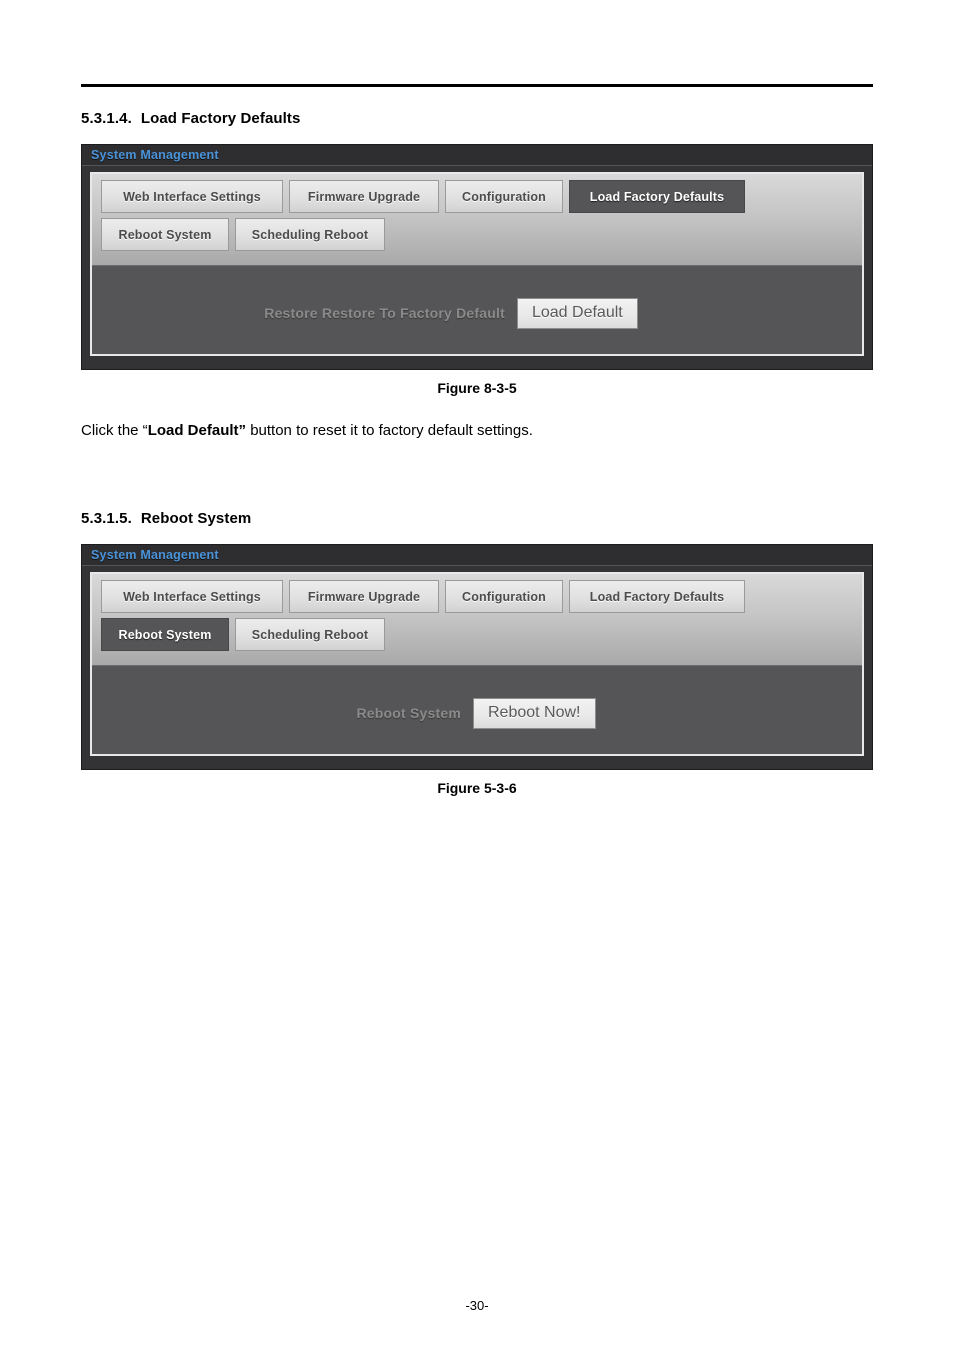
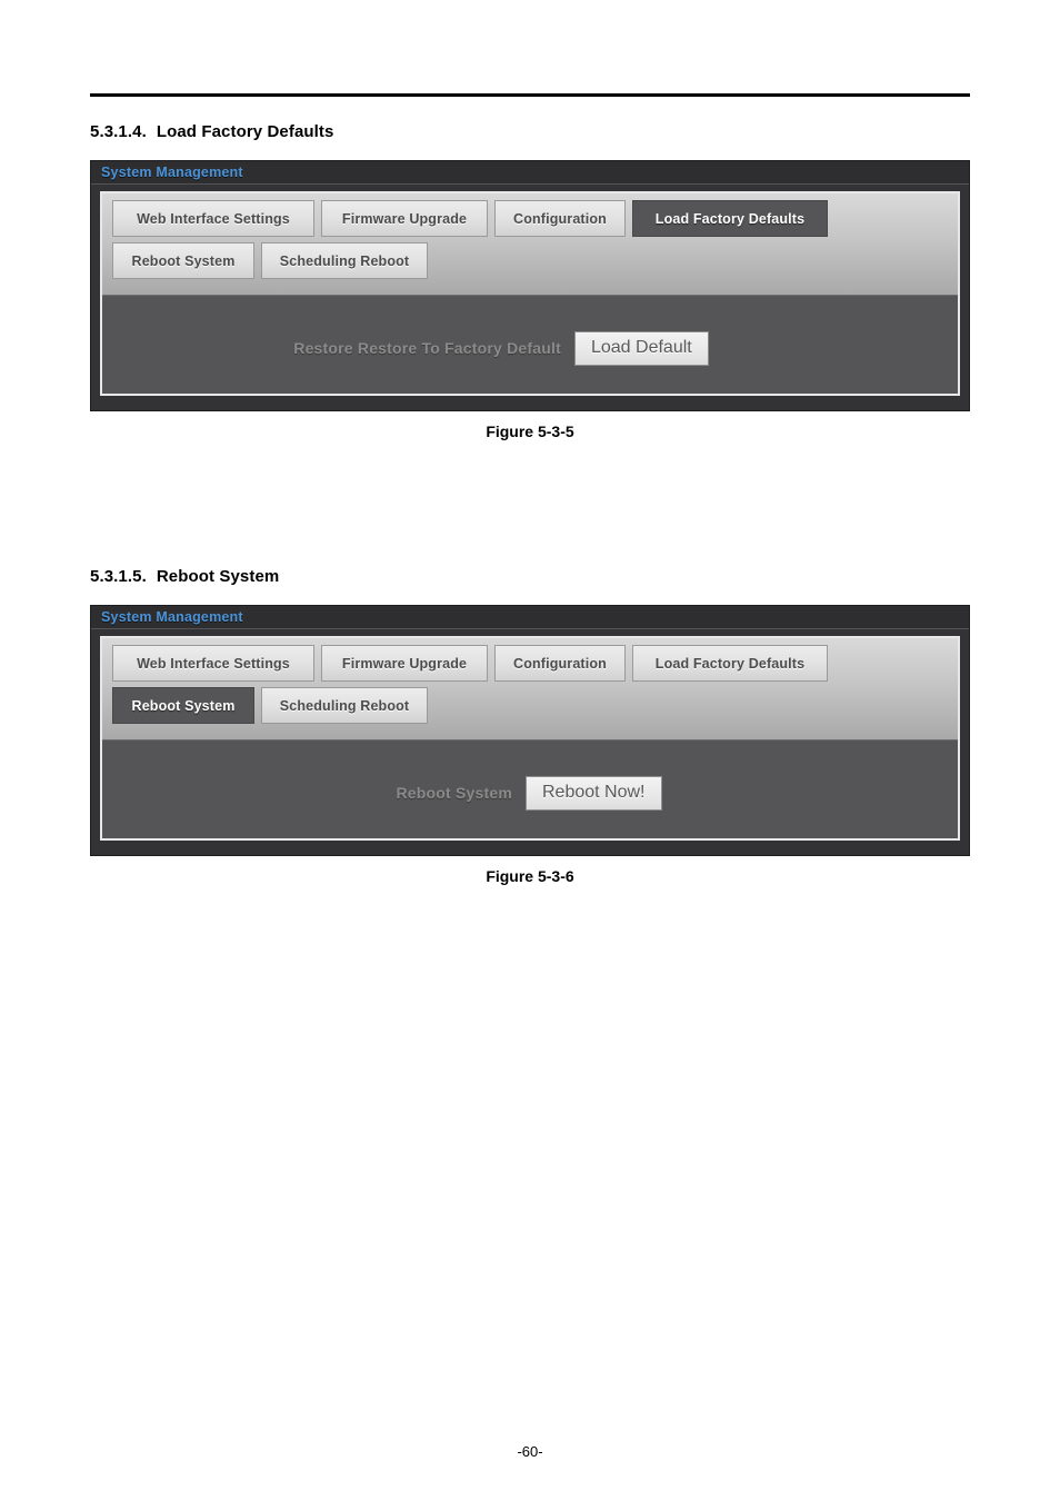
  5.3.1.4. Load Factory Defaults
  System Management
  Web Interface Settings
  Firmware Upgrade
  Configuration
  Load Factory Defaults
  Reboot System
  Scheduling Reboot
  Restore Restore To Factory Default
  Load Default
- Figure 8-3-5
+ Figure 5-3-5
- Click the “Load Default” button to reset it to factory default settings.
  5.3.1.5. Reboot System
  System Management
  Web Interface Settings
  Firmware Upgrade
  Configuration
  Load Factory Defaults
  Reboot System
  Scheduling Reboot
  Reboot System
  Reboot Now!
  Figure 5-3-6
- -30-
+ -60-
